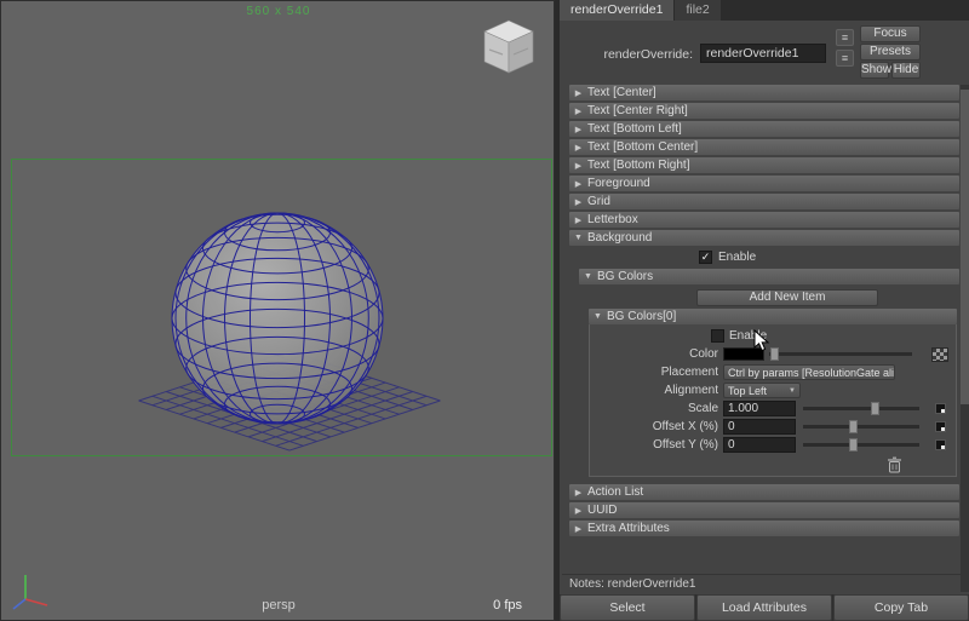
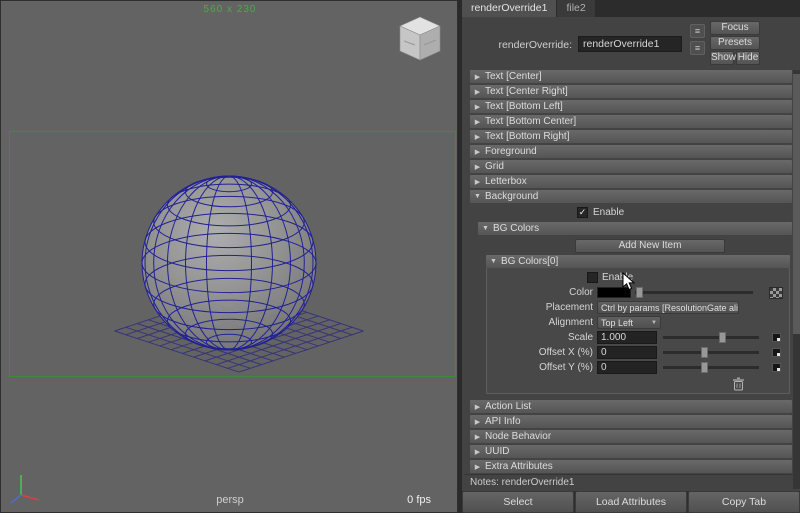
- 560 x 540
+ 560 x 230
  persp
  0 fps
  renderOverride1
  file2
  renderOverride:
  renderOverride1
  ≡
  ≡
  Focus
  Presets
  Show
  Hide
  Text [Center]
  Text [Center Right]
  Text [Bottom Left]
  Text [Bottom Center]
  Text [Bottom Right]
  Foreground
  Grid
  Letterbox
  Background
  ✓
  Enable
  BG Colors
  Add New Item
  BG Colors[0]
  Color
  Placement
  Ctrl by params [ResolutionGate ali
  Alignment
  Top Left
  Scale
  1.000
  Offset X (%)
  0
  Offset Y (%)
  0
  Action List
+ API Info
+ Node Behavior
  UUID
  Extra Attributes
  Notes: renderOverride1
  Select
  Load Attributes
  Copy Tab
